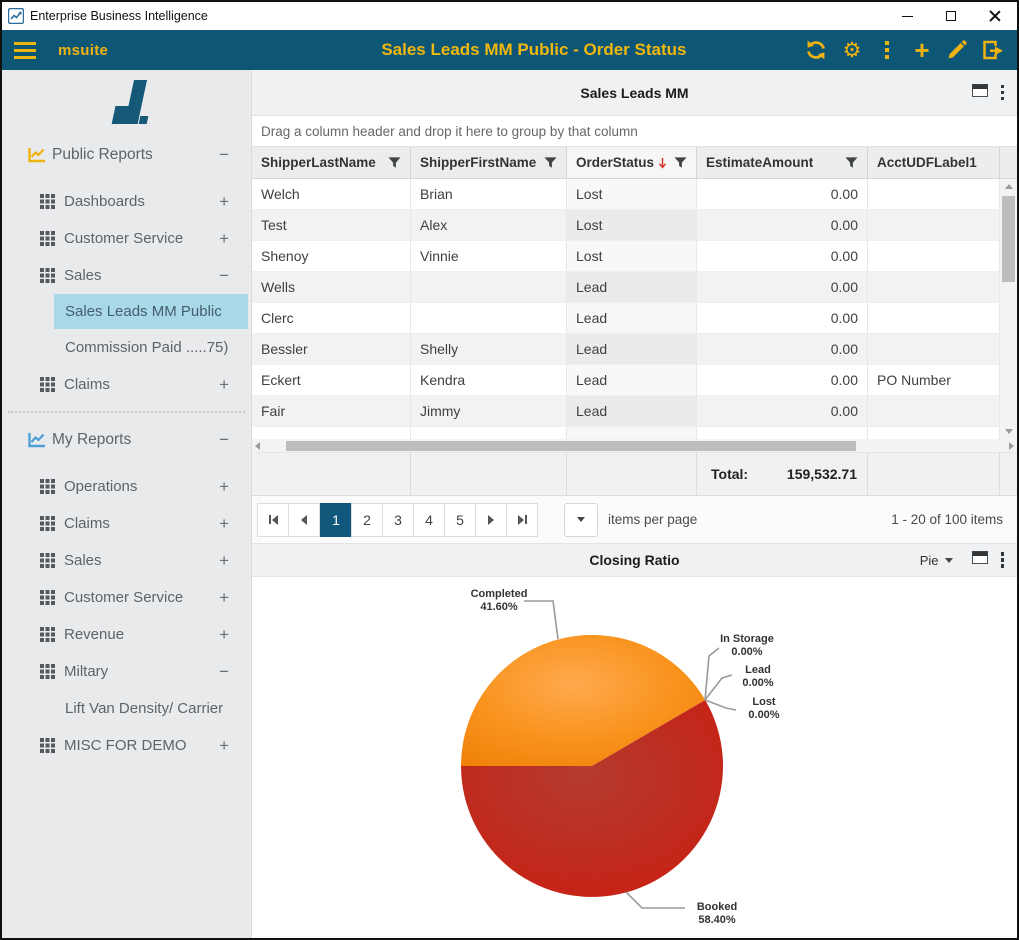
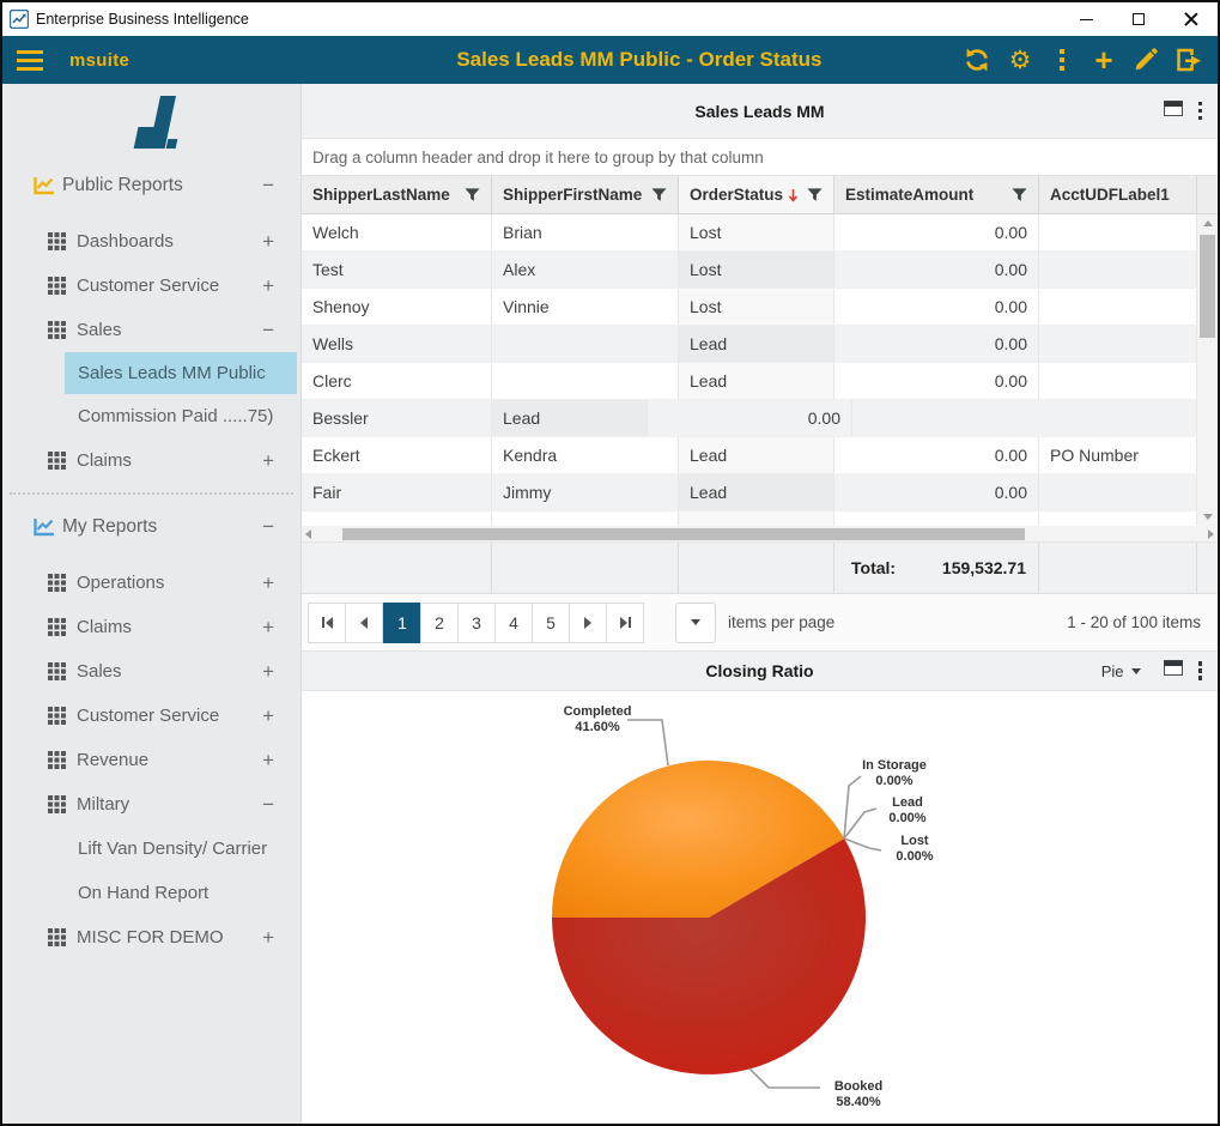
  Enterprise Business Intelligence
  msuite
  Sales Leads MM Public - Order Status
  ⚙
  +
  Public Reports
  −
  Dashboards
  +
  Customer Service
  +
  Sales
  −
  Sales Leads MM Public
  Commission Paid .....75)
  Claims
  +
  My Reports
  −
  Operations
  +
  Claims
  +
  Sales
  +
  Customer Service
  +
  Revenue
  +
  Miltary
  −
  Lift Van Density/ Carrier
+ On Hand Report
  MISC FOR DEMO
  +
  Sales Leads MM
  Drag a column header and drop it here to group by that column
  ShipperLastName
  ShipperFirstName
  OrderStatus
  EstimateAmount
  AcctUDFLabel1
  Welch
  Brian
  Lost
  0.00
  Test
  Alex
  Lost
  0.00
  Shenoy
  Vinnie
  Lost
  0.00
  Wells
  Lead
  0.00
  Clerc
  Lead
  0.00
  Bessler
- Shelly
  Lead
  0.00
  Eckert
  Kendra
  Lead
  0.00
  PO Number
  Fair
  Jimmy
  Lead
  0.00
  Total:
  159,532.71
  1
  2
  3
  4
  5
  items per page
  1 - 20 of 100 items
  Closing Ratio
  Pie
  Completed
  41.60%
  In Storage
  0.00%
  Lead
  0.00%
  Lost
  0.00%
  Booked
  58.40%
